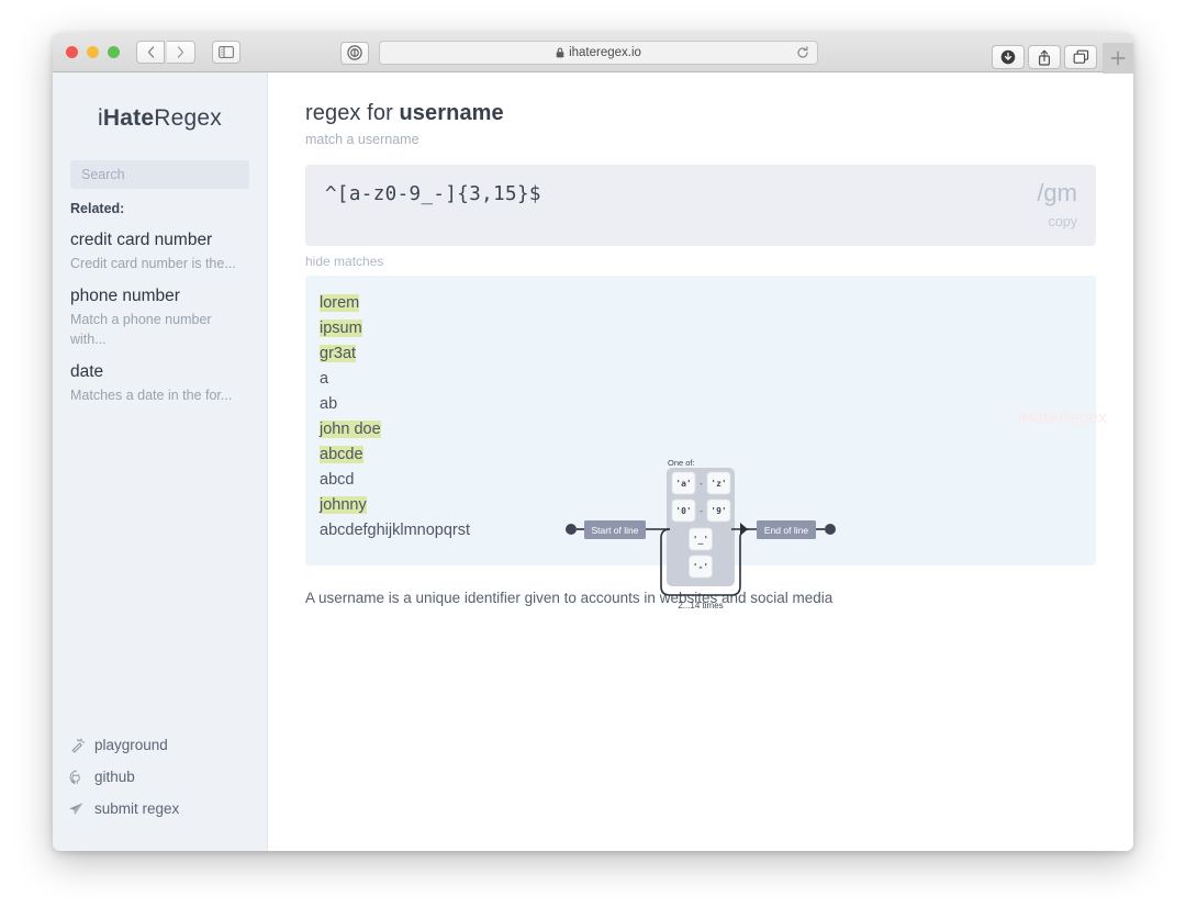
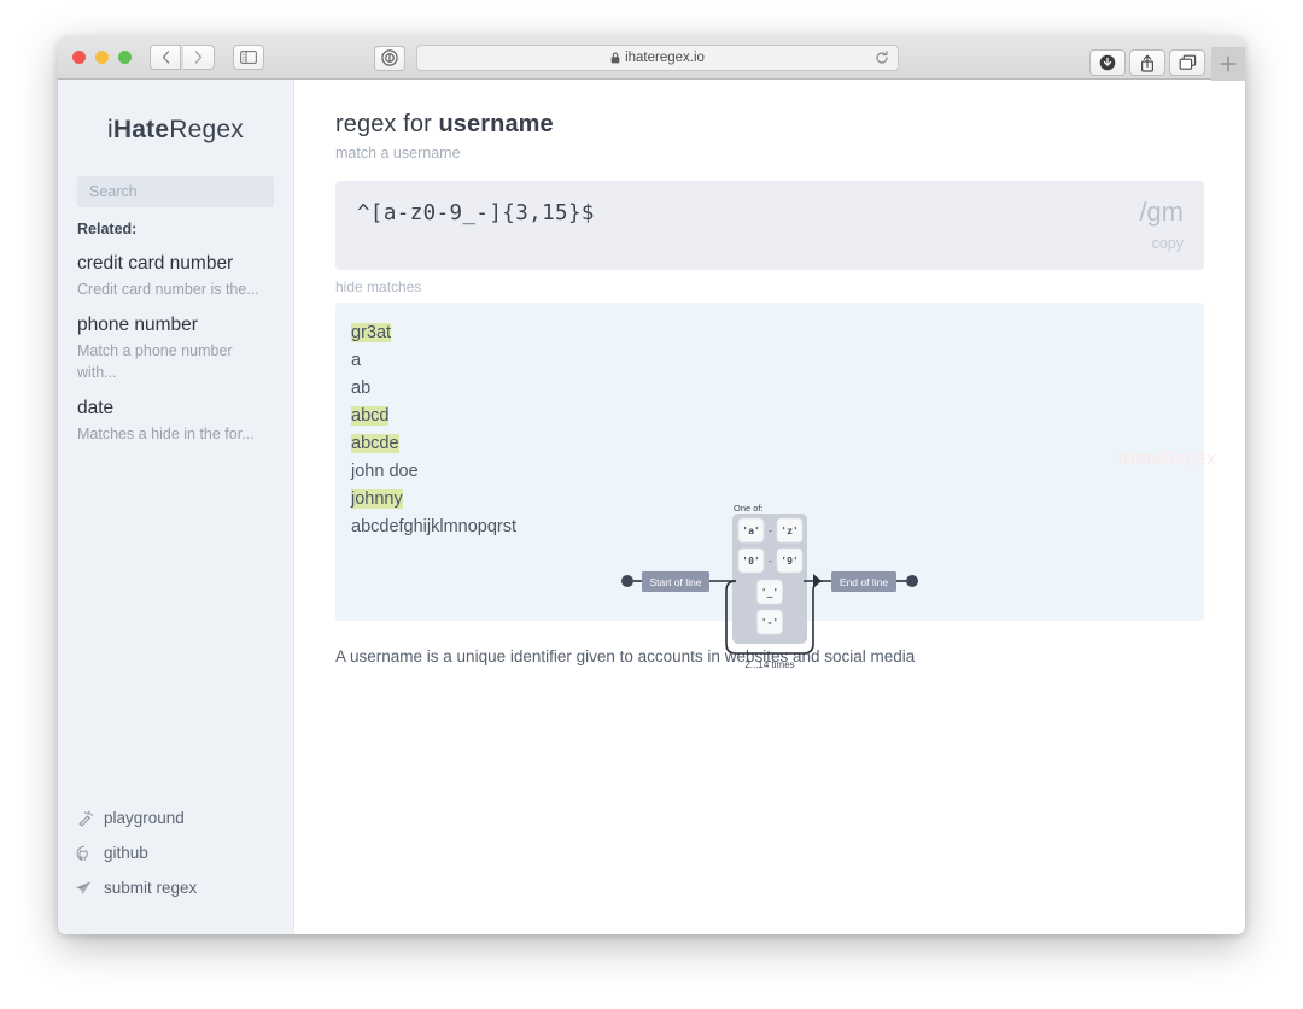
  ihateregex.io
  iHateRegex
  Search
  Related:
  credit card number
  Credit card number is the...
  phone number
  Match a phone number with...
  date
- Matches a date in the for...
+ Matches a hide in the for...
  playground
  github
  submit regex
  regex for username
  match a username
  ^[a-z0-9_-]{3,15}$
  /gm
  copy
  hide matches
- lorem
- ipsum
  gr3at
  a
  ab
- john doe
+ abcd
  abcde
- abcd
+ john doe
  johnny
  abcdefghijklmnopqrst
  A username is a unique identifier given to accounts in websites and social media
  One of:
  'a'
  -
  'z'
  '0'
  -
  '9'
  '_'
  '-'
  Start of line
  End of line
  2...14 times
